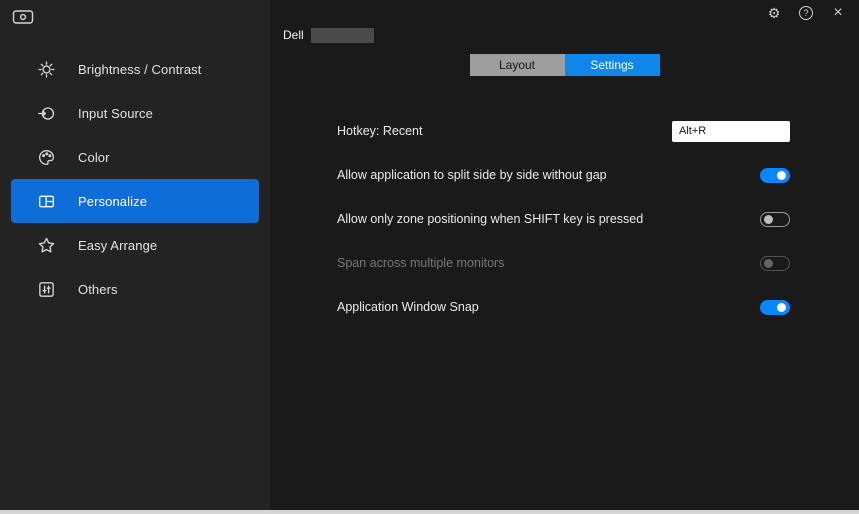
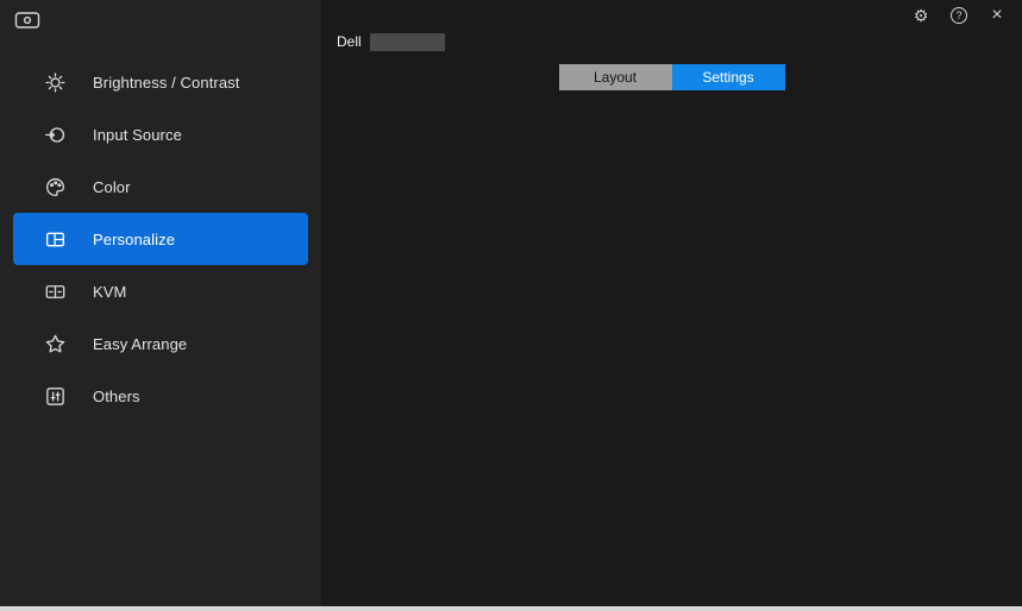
  Brightness / Contrast
  Input Source
  Color
  Personalize
+ KVM
  Easy Arrange
  Others
  ⚙
  ?
  ×
  Dell
  Layout
  Settings
- Hotkey: Recent
- Alt+R
- Allow application to split side by side without gap
- Allow only zone positioning when SHIFT key is pressed
- Span across multiple monitors
- Application Window Snap
